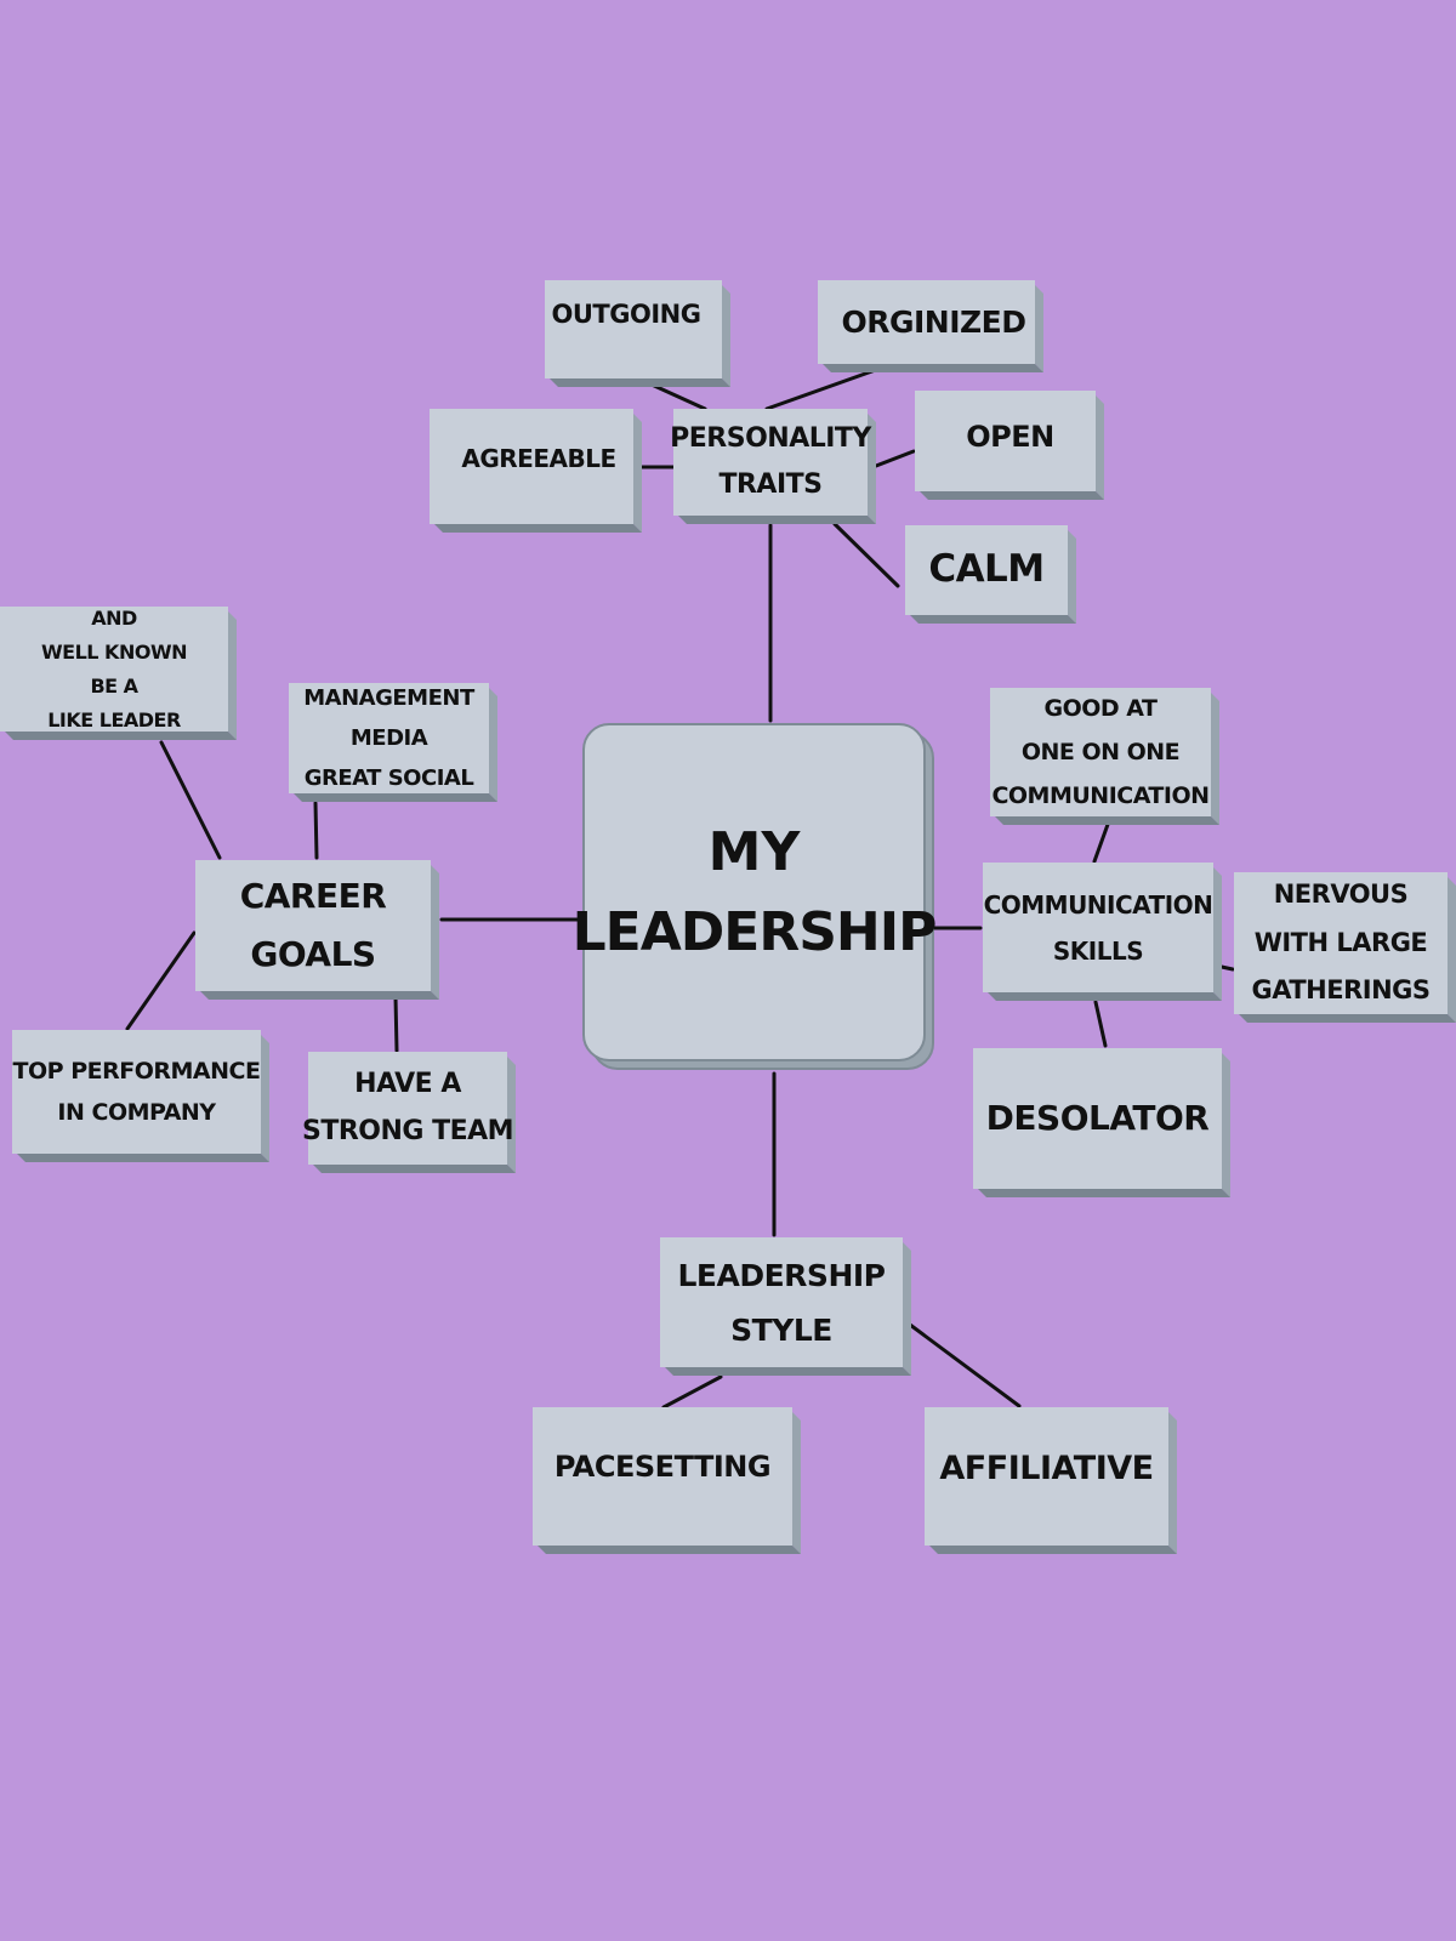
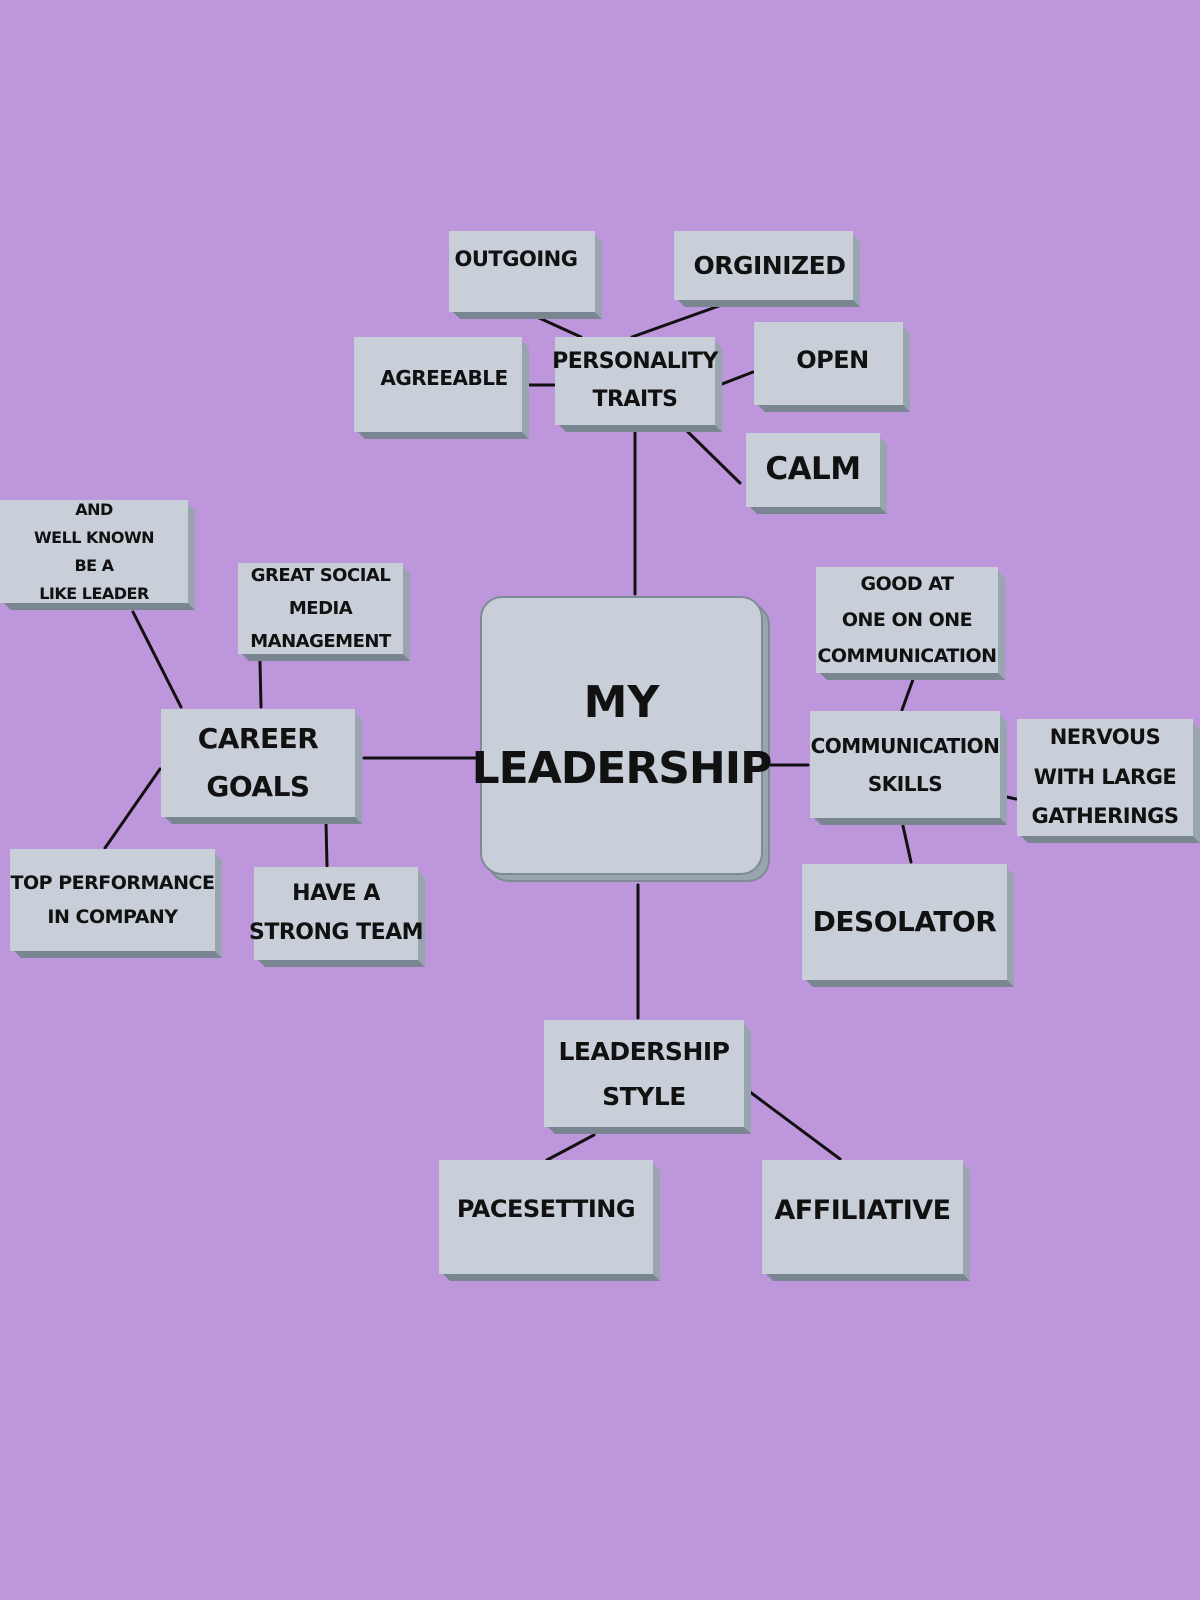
  MY
  LEADERSHIP
  PERSONALITY
  TRAITS
  OUTGOING
  ORGINIZED
  AGREEABLE
  OPEN
  CALM
  CAREER
  GOALS
  AND
  WELL KNOWN
  BE A
  LIKE LEADER
- MANAGEMENT
+ GREAT SOCIAL
  MEDIA
- GREAT SOCIAL
+ MANAGEMENT
  TOP PERFORMANCE
  IN COMPANY
  HAVE A
  STRONG TEAM
  COMMUNICATION
  SKILLS
  GOOD AT
  ONE ON ONE
  COMMUNICATION
  NERVOUS
  WITH LARGE
  GATHERINGS
  DESOLATOR
  LEADERSHIP
  STYLE
  PACESETTING
  AFFILIATIVE
